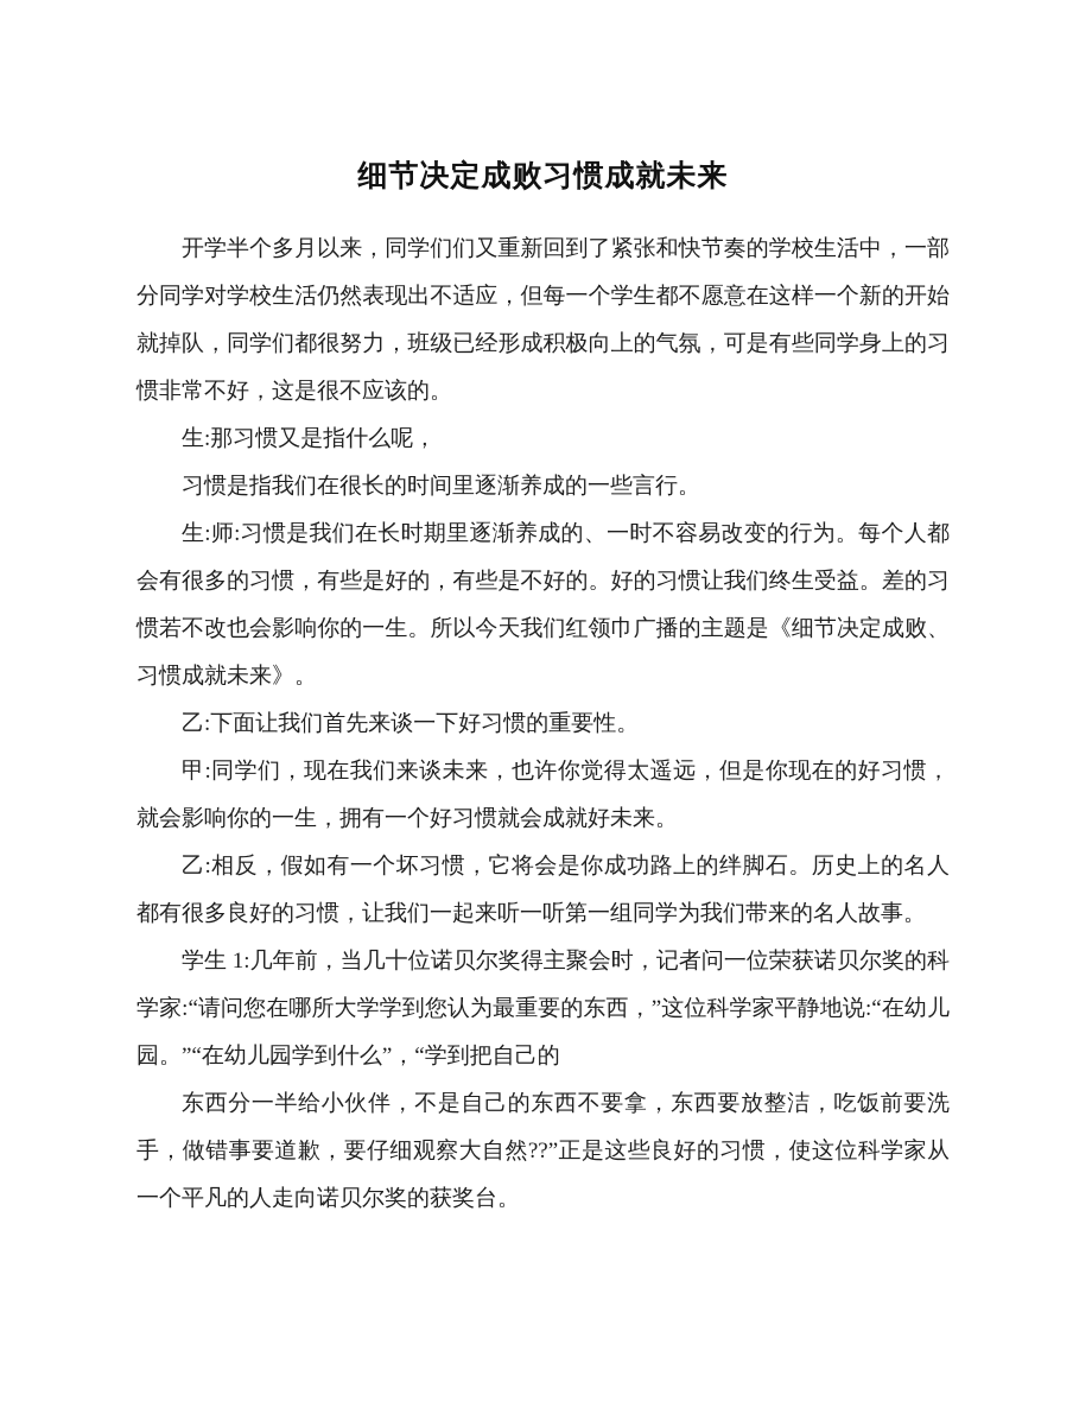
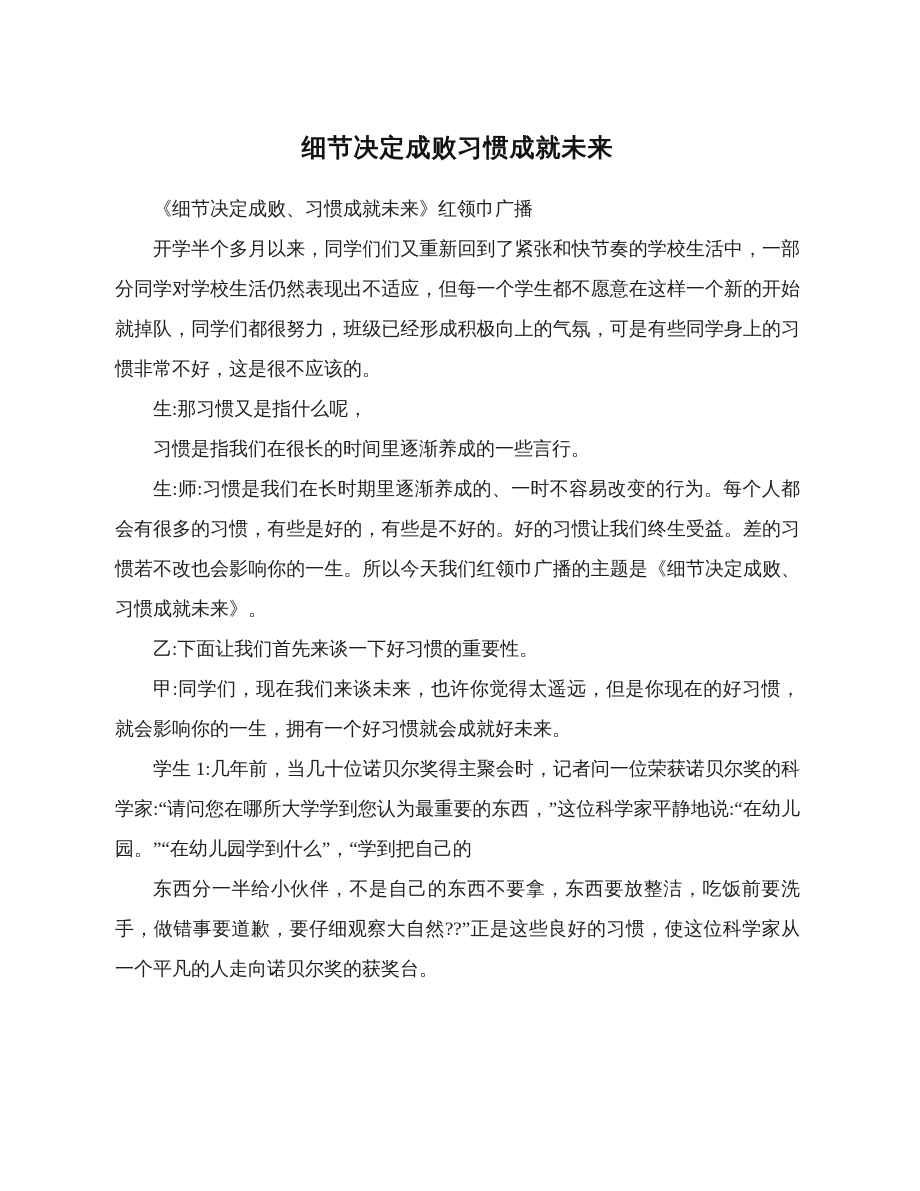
  细节决定成败习惯成就未来
+ 《细节决定成败、习惯成就未来》红领巾广播
  开学半个多月以来，同学们们又重新回到了紧张和快节奏的学校生活中，一部分同学对学校生活仍然表现出不适应，但每一个学生都不愿意在这样一个新的开始就掉队，同学们都很努力，班级已经形成积极向上的气氛，可是有些同学身上的习惯非常不好，这是很不应该的。
  生:那习惯又是指什么呢，
  习惯是指我们在很长的时间里逐渐养成的一些言行。
  生:师:习惯是我们在长时期里逐渐养成的、一时不容易改变的行为。每个人都会有很多的习惯，有些是好的，有些是不好的。好的习惯让我们终生受益。差的习惯若不改也会影响你的一生。所以今天我们红领巾广播的主题是《细节决定成败、习惯成就未来》。
  乙:下面让我们首先来谈一下好习惯的重要性。
  甲:同学们，现在我们来谈未来，也许你觉得太遥远，但是你现在的好习惯，就会影响你的一生，拥有一个好习惯就会成就好未来。
- 乙:相反，假如有一个坏习惯，它将会是你成功路上的绊脚石。历史上的名人都有很多良好的习惯，让我们一起来听一听第一组同学为我们带来的名人故事。
  学生 1:几年前，当几十位诺贝尔奖得主聚会时，记者问一位荣获诺贝尔奖的科学家:“请问您在哪所大学学到您认为最重要的东西，”这位科学家平静地说:“在幼儿园。”“在幼儿园学到什么”，“学到把自己的
  东西分一半给小伙伴，不是自己的东西不要拿，东西要放整洁，吃饭前要洗手，做错事要道歉，要仔细观察大自然??”正是这些良好的习惯，使这位科学家从一个平凡的人走向诺贝尔奖的获奖台。
